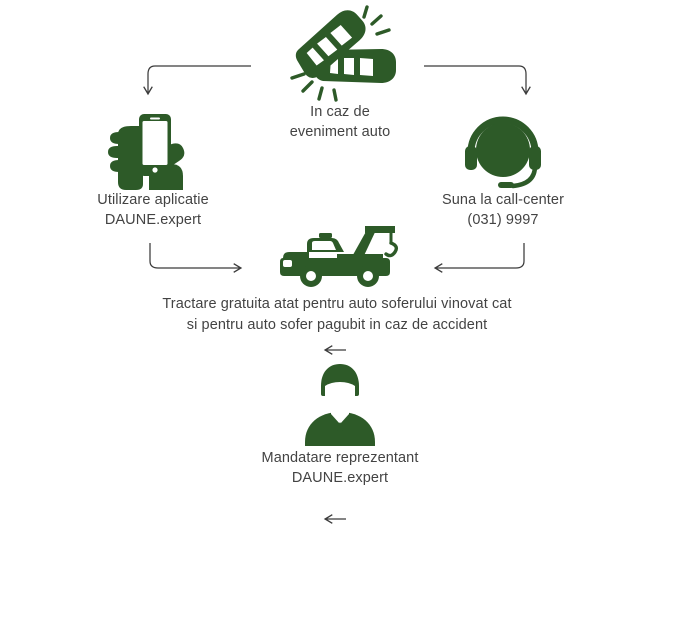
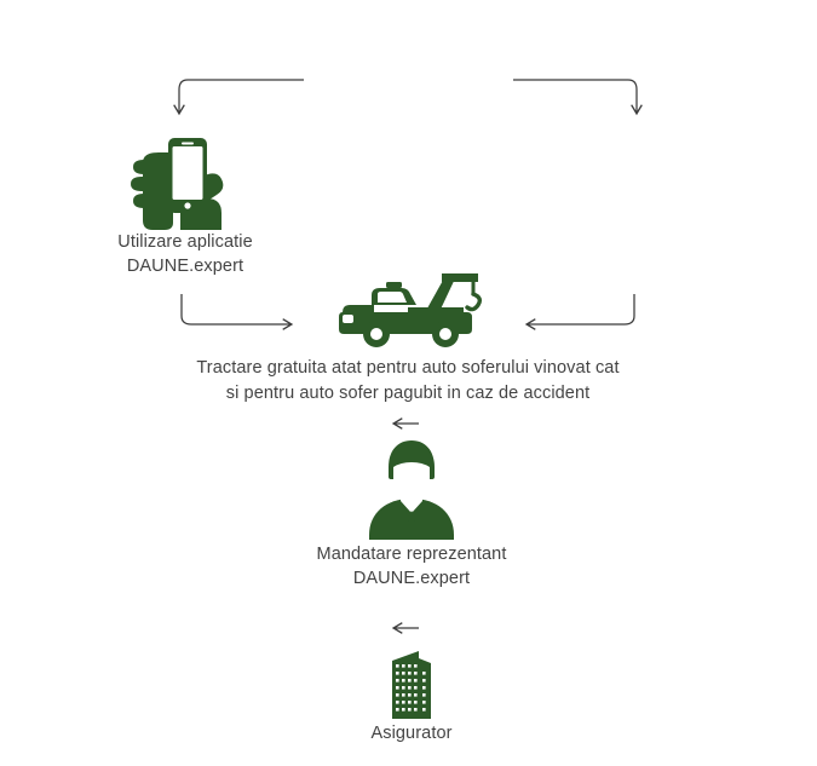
- In caz de
- eveniment auto
  Utilizare aplicatie
  DAUNE.expert
- Suna la call-center
- (031) 9997
  Tractare gratuita atat pentru auto soferului vinovat cat
  si pentru auto sofer pagubit in caz de accident
  Mandatare reprezentant
  DAUNE.expert
+ Asigurator
